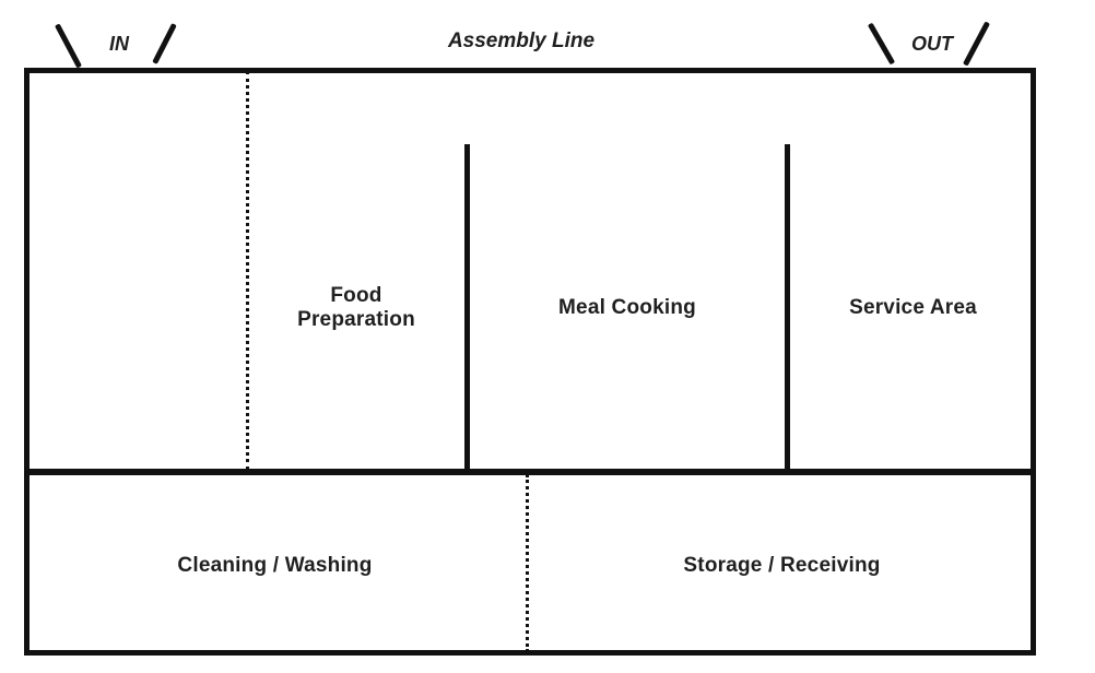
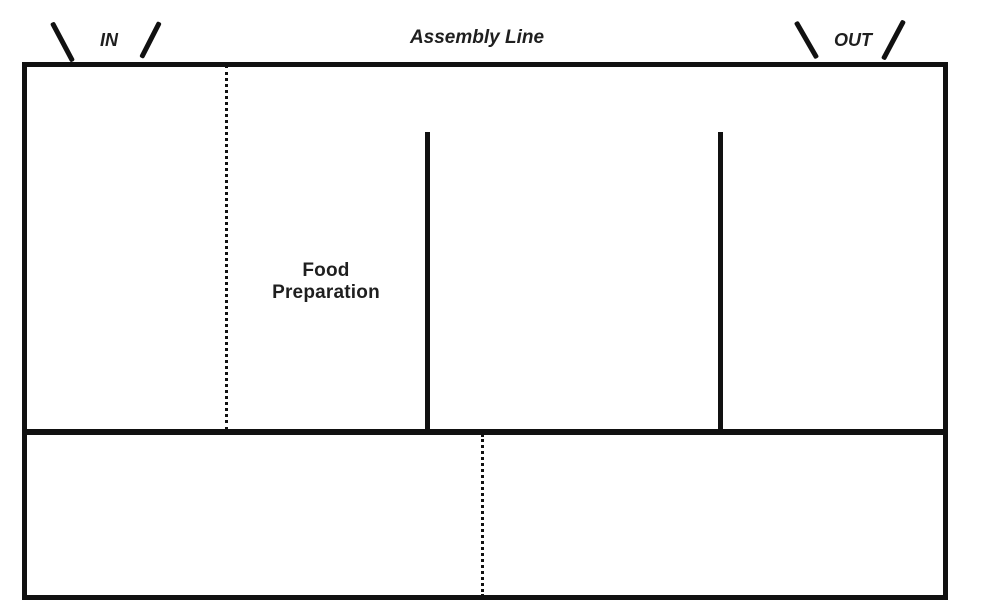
  Assembly Line
  IN
  OUT
  Food Preparation
- Meal Cooking
- Service Area
- Cleaning / Washing
- Storage / Receiving
